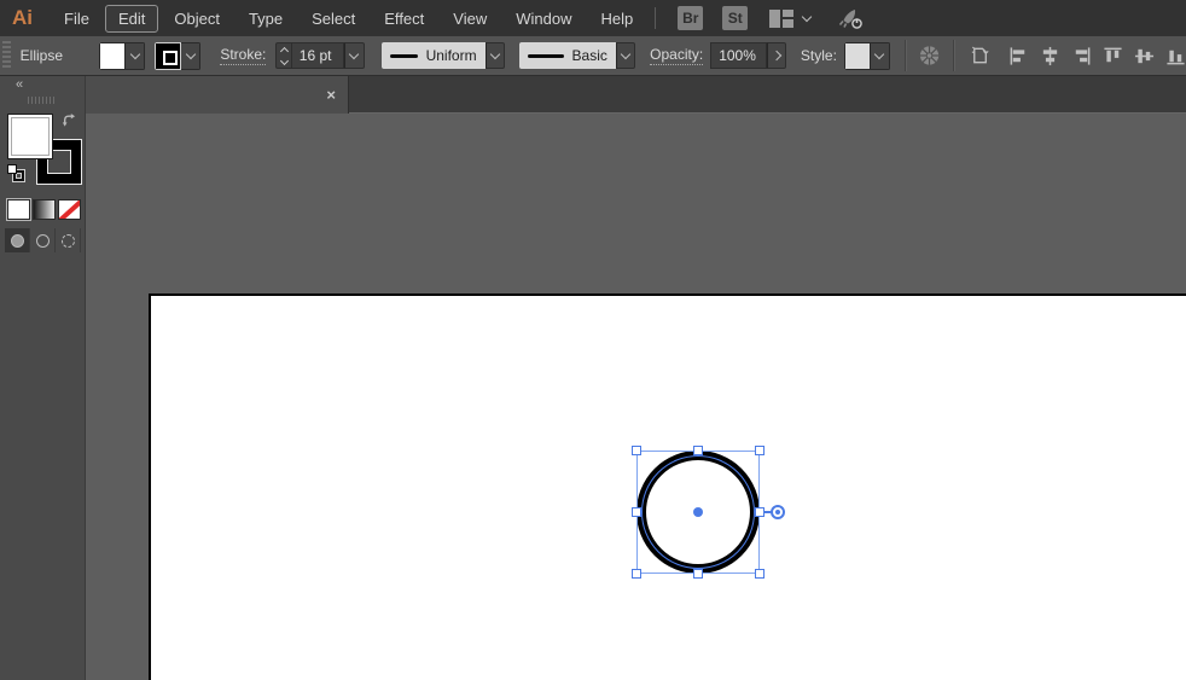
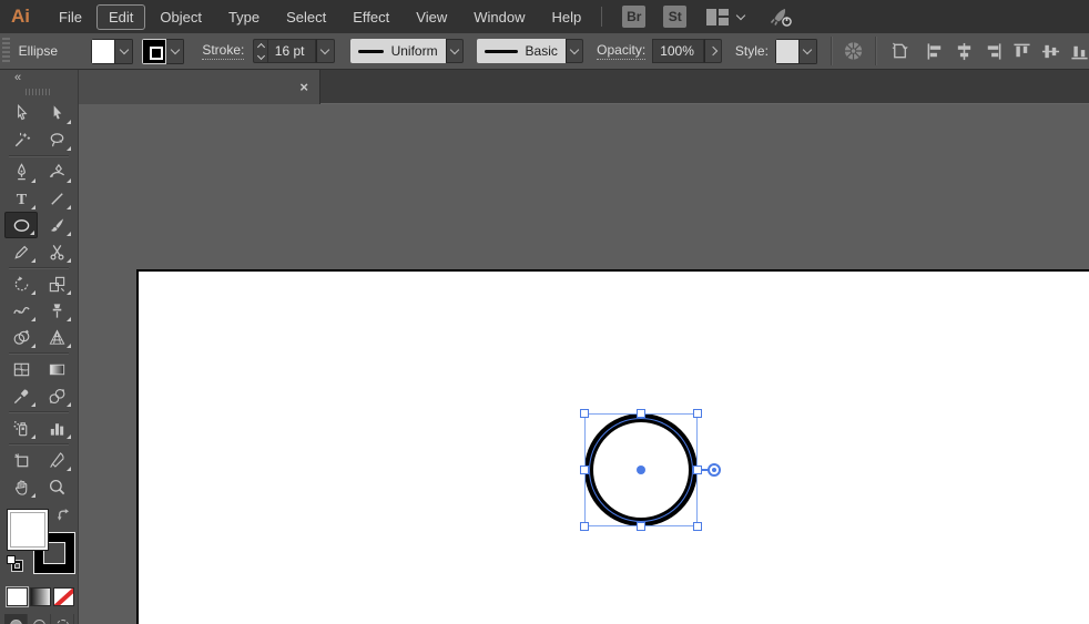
  Ai
  File
  Edit
  Object
  Type
  Select
  Effect
  View
  Window
  Help
  Br
  St
  Ellipse
  Stroke:
  16 pt
  Uniform
  Basic
  Opacity:
  100%
  Style:
  ×
  «
+ T
